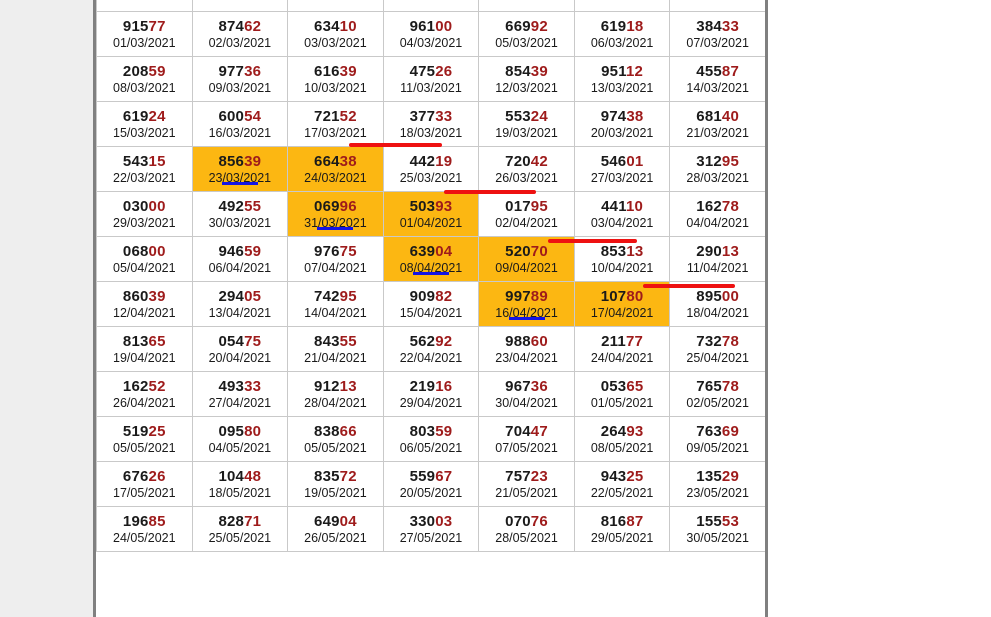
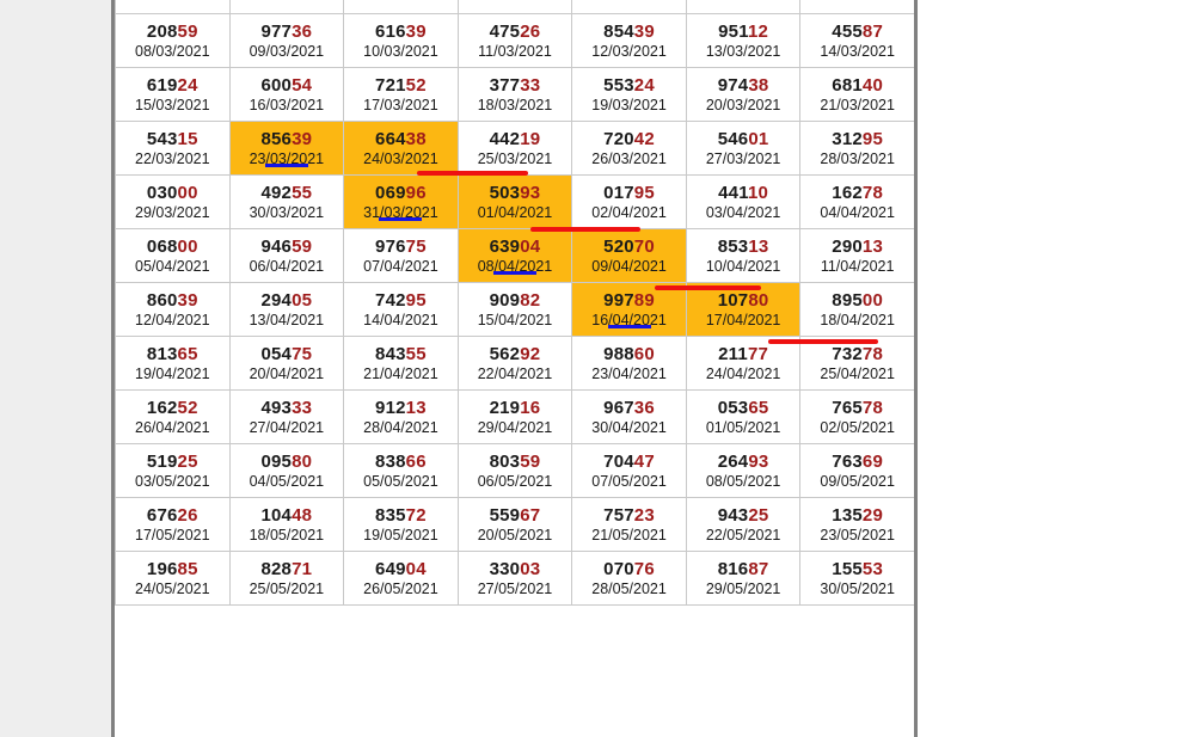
- 9157701/03/2021	8746202/03/2021	6341003/03/2021	9610004/03/2021	6699205/03/2021	6191806/03/2021	3843307/03/2021
  2085908/03/2021	9773609/03/2021	6163910/03/2021	4752611/03/2021	8543912/03/2021	9511213/03/2021	4558714/03/2021
  6192415/03/2021	6005416/03/2021	7215217/03/2021	3773318/03/2021	5532419/03/2021	9743820/03/2021	6814021/03/2021
  5431522/03/2021	8563923/03/2021	6643824/03/2021	4421925/03/2021	7204226/03/2021	5460127/03/2021	3129528/03/2021
  0300029/03/2021	4925530/03/2021	0699631/03/2021	5039301/04/2021	0179502/04/2021	4411003/04/2021	1627804/04/2021
  0680005/04/2021	9465906/04/2021	9767507/04/2021	6390408/04/2021	5207009/04/2021	8531310/04/2021	2901311/04/2021
  8603912/04/2021	2940513/04/2021	7429514/04/2021	9098215/04/2021	9978916/04/2021	1078017/04/2021	8950018/04/2021
  8136519/04/2021	0547520/04/2021	8435521/04/2021	5629222/04/2021	9886023/04/2021	2117724/04/2021	7327825/04/2021
  1625226/04/2021	4933327/04/2021	9121328/04/2021	2191629/04/2021	9673630/04/2021	0536501/05/2021	7657802/05/2021
- 5192505/05/2021	0958004/05/2021	8386605/05/2021	8035906/05/2021	7044707/05/2021	2649308/05/2021	7636909/05/2021
+ 5192503/05/2021	0958004/05/2021	8386605/05/2021	8035906/05/2021	7044707/05/2021	2649308/05/2021	7636909/05/2021
  6762617/05/2021	1044818/05/2021	8357219/05/2021	5596720/05/2021	7572321/05/2021	9432522/05/2021	1352923/05/2021
  1968524/05/2021	8287125/05/2021	6490426/05/2021	3300327/05/2021	0707628/05/2021	8168729/05/2021	1555330/05/2021
